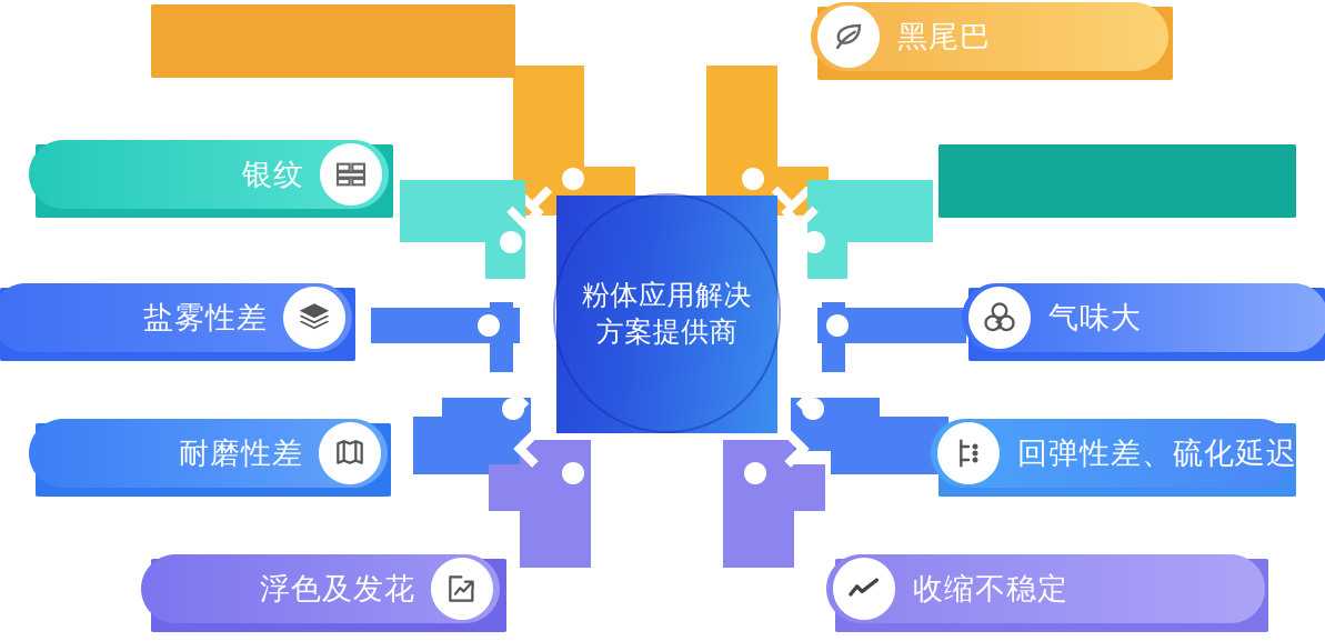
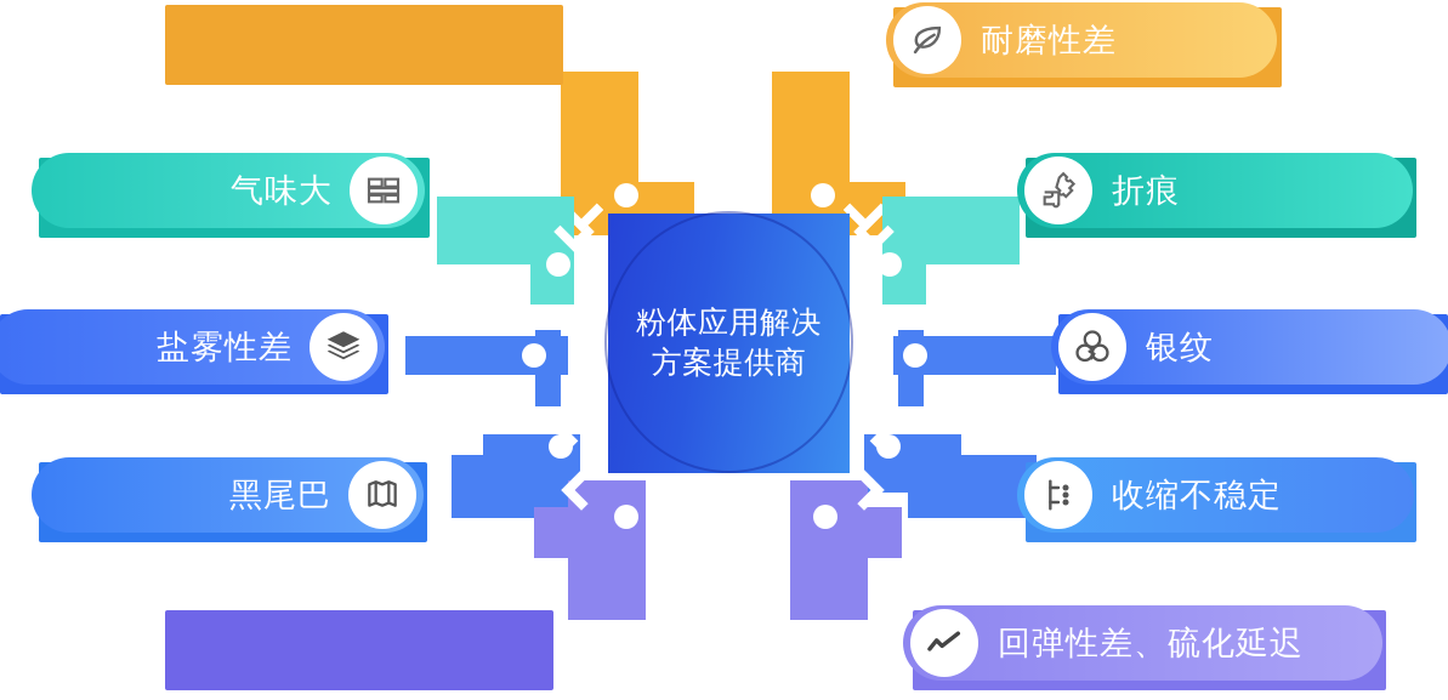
  粉体应用解决
  方案提供商
- 黑尾巴
+ 耐磨性差
- 银纹
+ 气味大
+ 折痕
  盐雾性差
- 气味大
+ 银纹
- 耐磨性差
+ 黑尾巴
- 回弹性差、硫化延迟
+ 收缩不稳定
- 浮色及发花
- 收缩不稳定
+ 回弹性差、硫化延迟
